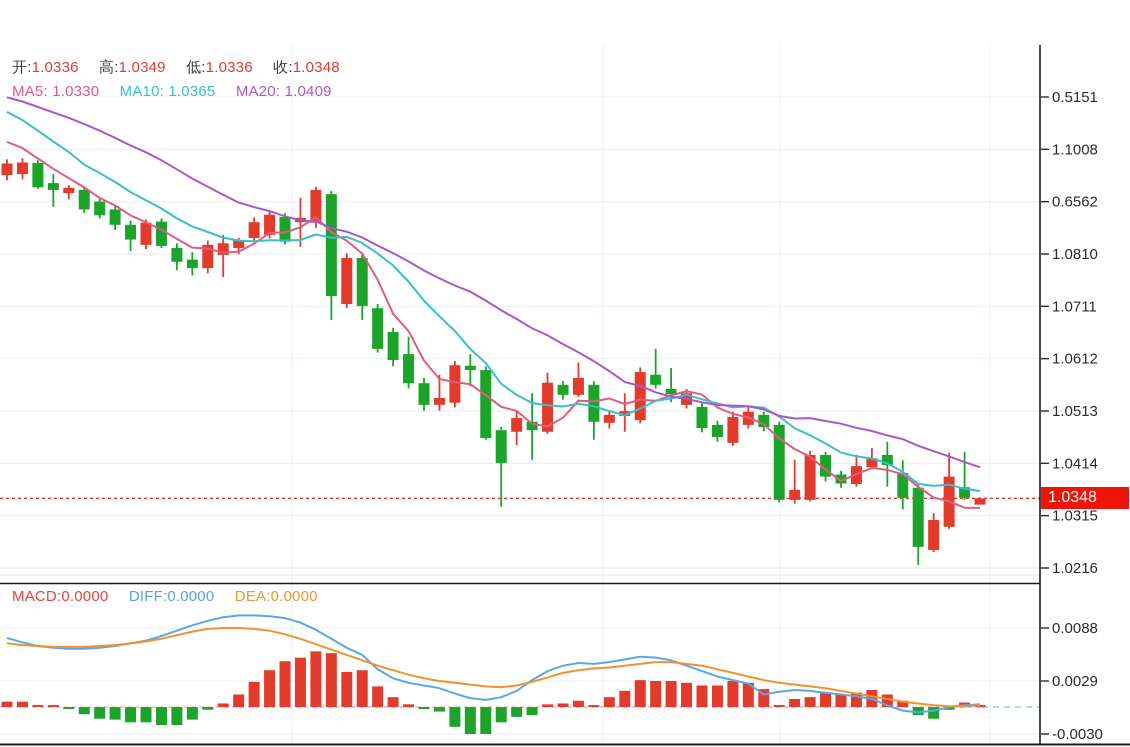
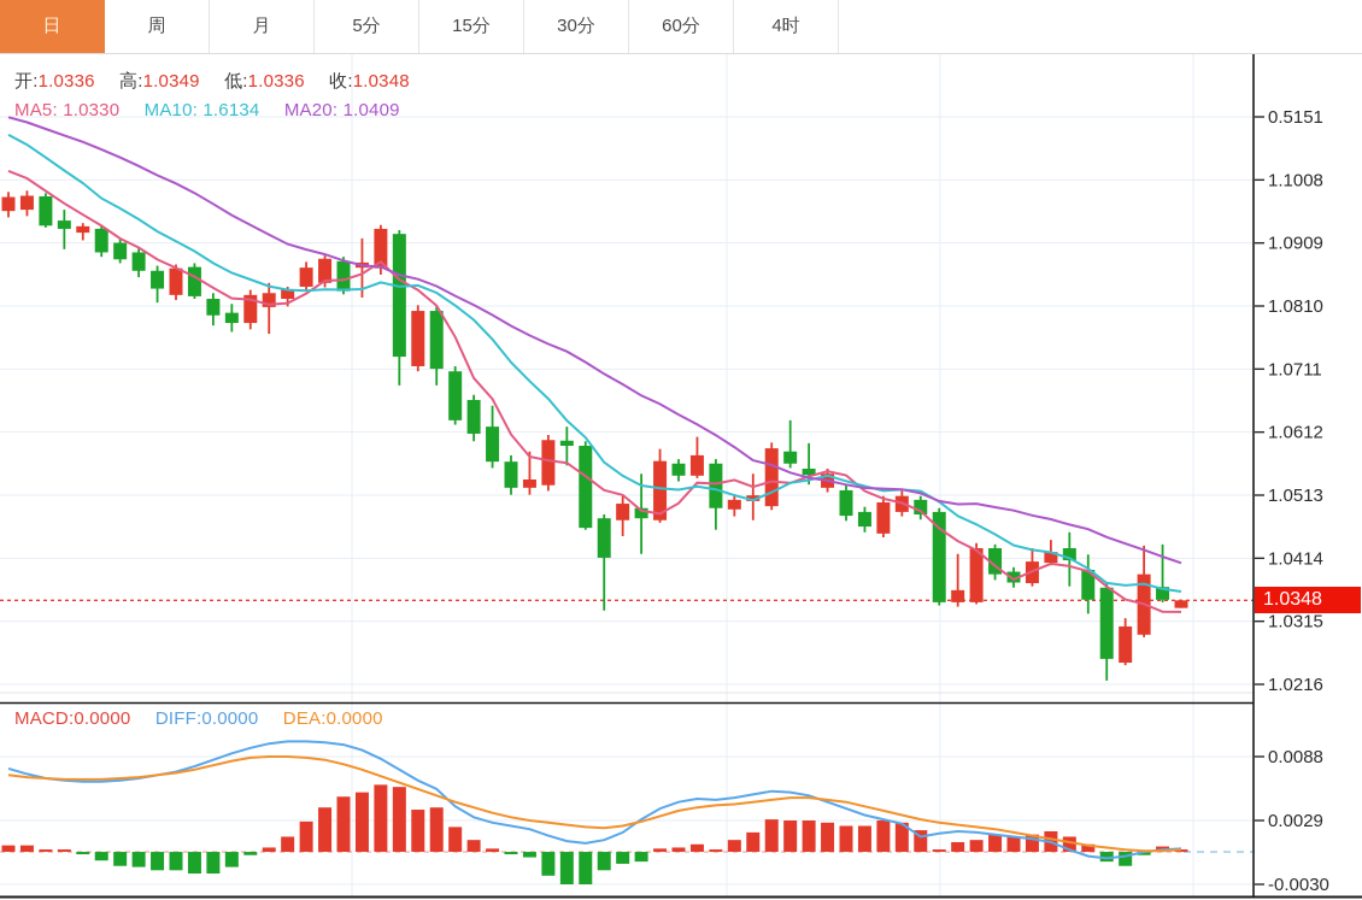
+ 日
+ 周
+ 月
+ 5分
+ 15分
+ 30分
+ 60分
+ 4时
  0.5151
  1.1008
- 0.6562
+ 1.0909
  1.0810
  1.0711
  1.0612
  1.0513
  1.0414
  1.0315
  1.0216
  0.0088
  0.0029
  -0.0030
  开:1.0336 高:1.0349 低:1.0336 收:1.0348
- MA5: 1.0330 MA10: 1.0365 MA20: 1.0409
+ MA5: 1.0330 MA10: 1.6134 MA20: 1.0409
  MACD:0.0000 DIFF:0.0000 DEA:0.0000
  1.0348
